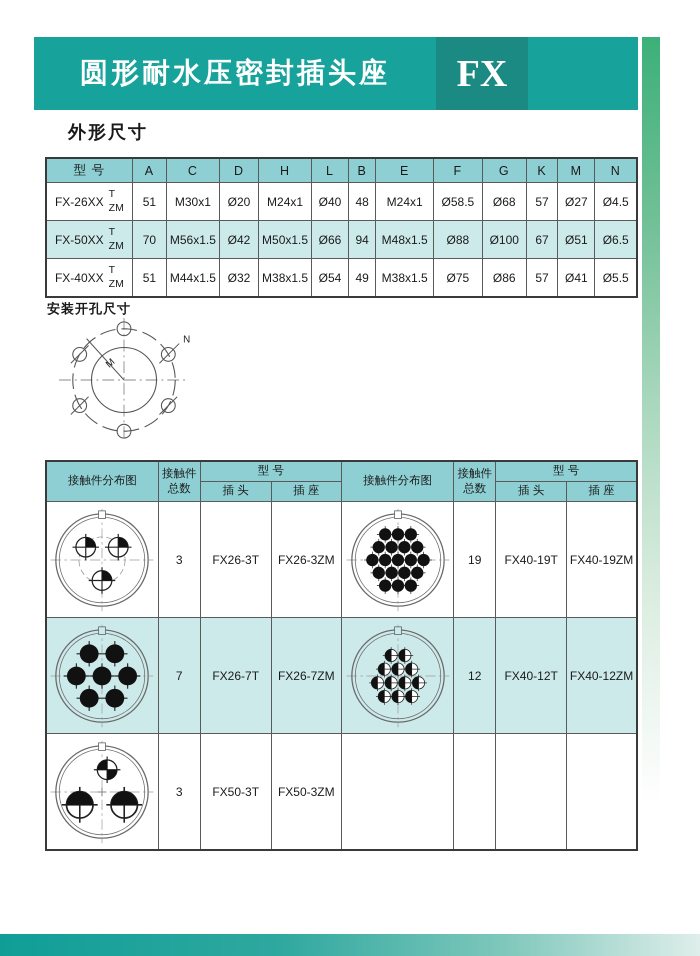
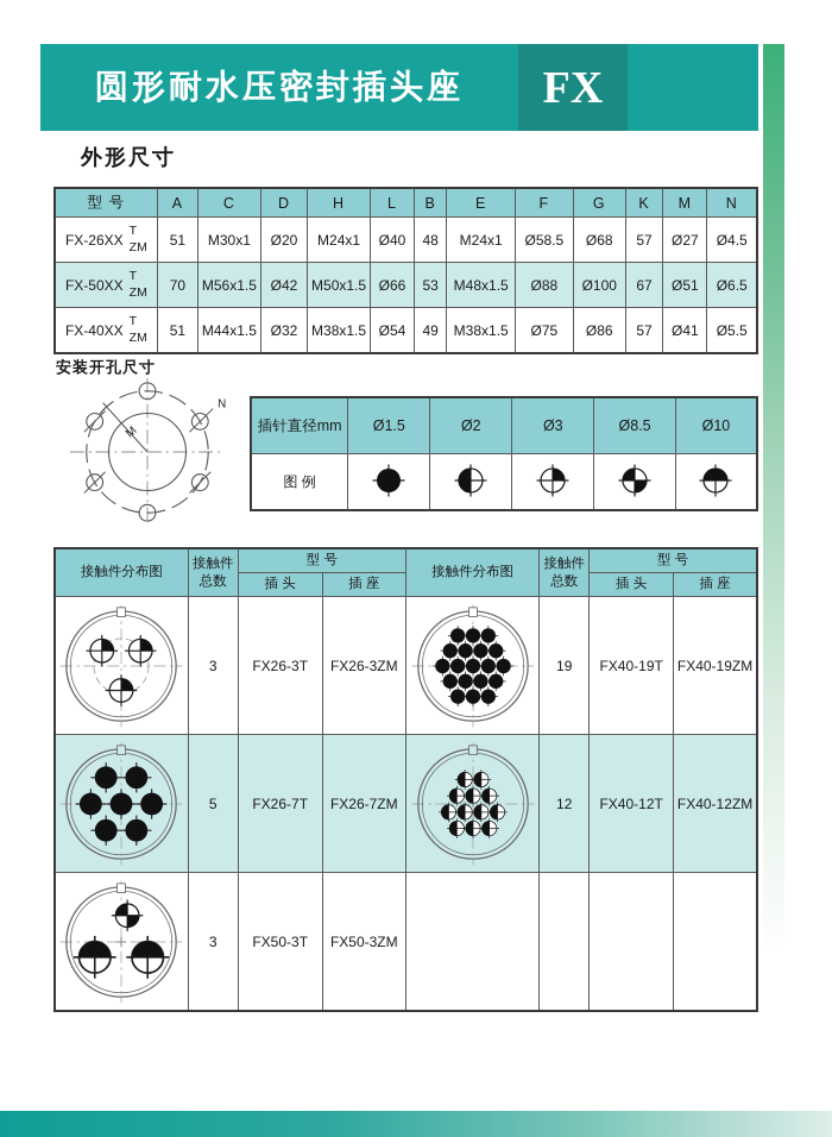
  圆形耐水压密封插头座
  FX
  外形尺寸
  型 号	A	C	D	H	L	B	E	F	G	K	M	N
  FX-26XXTZM	51	M30x1	Ø20	M24x1	Ø40	48	M24x1	Ø58.5	Ø68	57	Ø27	Ø4.5
- FX-50XXTZM	70	M56x1.5	Ø42	M50x1.5	Ø66	94	M48x1.5	Ø88	Ø100	67	Ø51	Ø6.5
+ FX-50XXTZM	70	M56x1.5	Ø42	M50x1.5	Ø66	53	M48x1.5	Ø88	Ø100	67	Ø51	Ø6.5
  FX-40XXTZM	51	M44x1.5	Ø32	M38x1.5	Ø54	49	M38x1.5	Ø75	Ø86	57	Ø41	Ø5.5
  安装开孔尺寸
  N
+ 插针直径mm	Ø1.5	Ø2	Ø3	Ø8.5	Ø10
+ 图 例
  接触件分布图	接触件总数	型 号	接触件分布图	接触件总数	型 号
  插 头	插 座	插 头	插 座
  	3	FX26-3T	FX26-3ZM		19	FX40-19T	FX40-19ZM
- 	7	FX26-7T	FX26-7ZM		12	FX40-12T	FX40-12ZM
+ 	5	FX26-7T	FX26-7ZM		12	FX40-12T	FX40-12ZM
  	3	FX50-3T	FX50-3ZM
